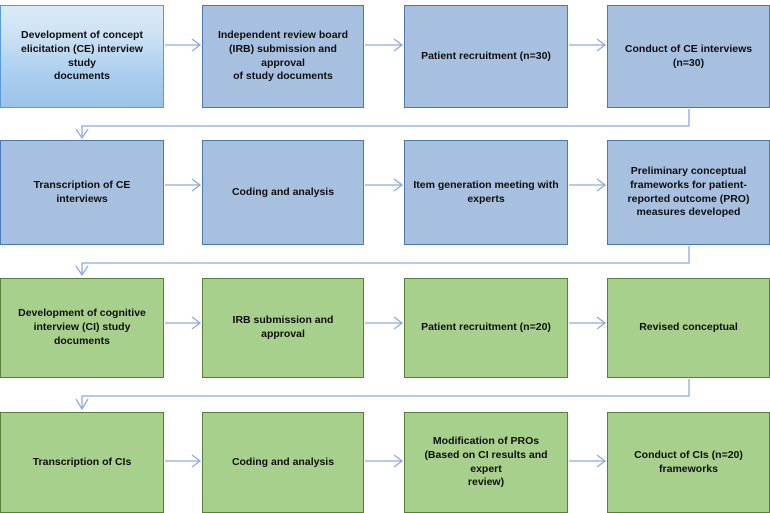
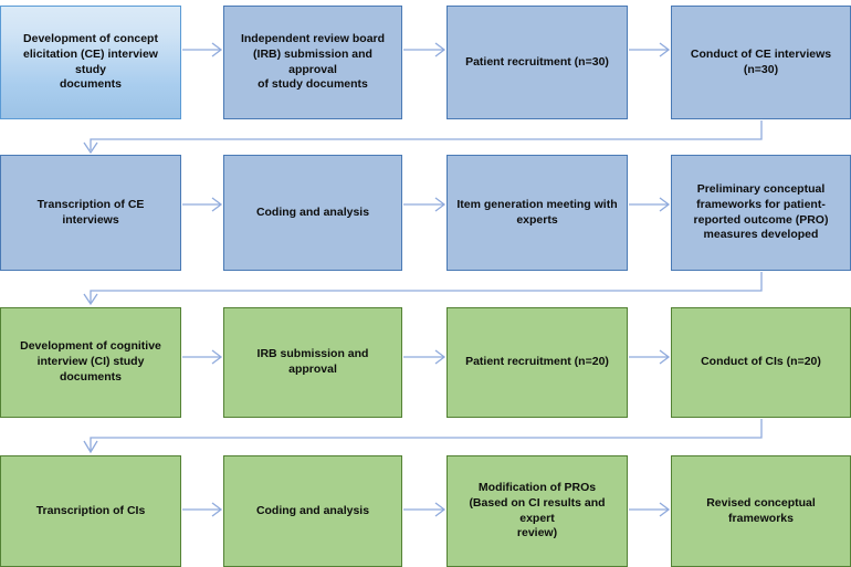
  Development of concept
  elicitation (CE) interview study
  documents
  Independent review board
  (IRB) submission and approval
  of study documents
  Patient recruitment (n=30)
  Conduct of CE interviews
  (n=30)
  Transcription of CE interviews
  Coding and analysis
  Item generation meeting with
  experts
  Preliminary conceptual
  frameworks for patient-
  reported outcome (PRO)
  measures developed
  Development of cognitive
  interview (CI) study documents
  IRB submission and approval
  Patient recruitment (n=20)
- Revised conceptual
+ Conduct of CIs (n=20)
  Transcription of CIs
  Coding and analysis
  Modification of PROs
  (Based on CI results and expert
  review)
- Conduct of CIs (n=20)
+ Revised conceptual
  frameworks
